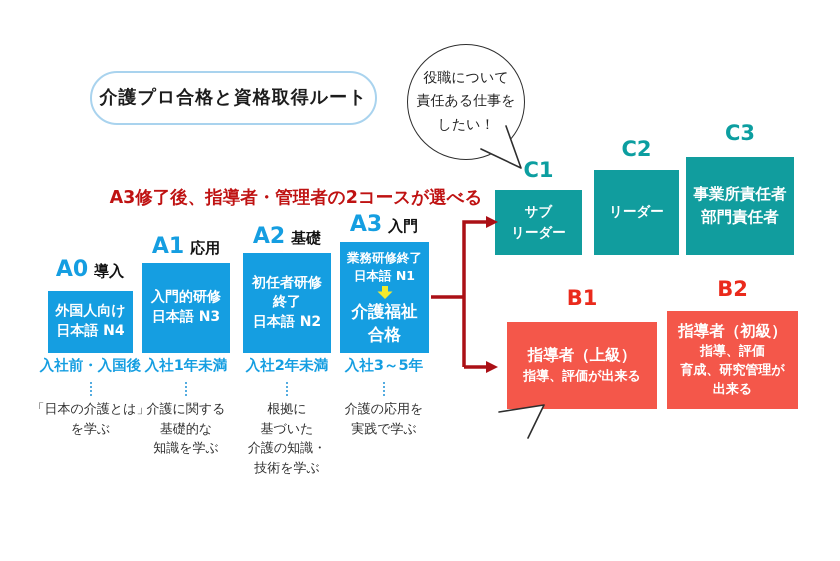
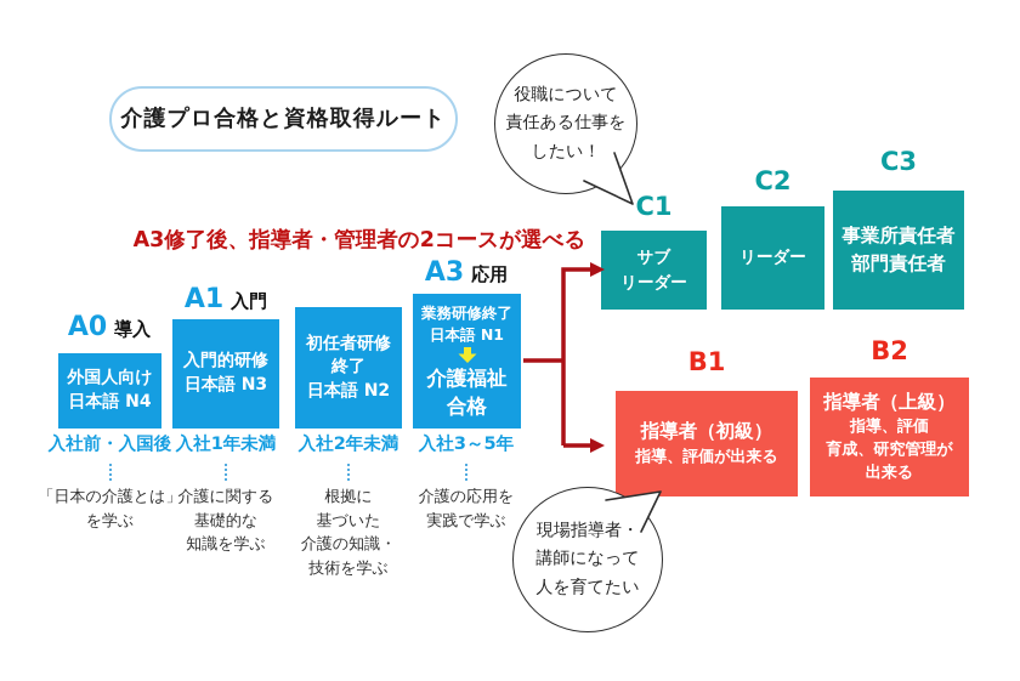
  介護プロ合格と資格取得ルート
  A3修了後、指導者・管理者の2コースが選べる
  役職について
  責任ある仕事を
  したい！
+ 現場指導者・
+ 講師になって
+ 人を育てたい
  A0
  導入
  外国人向け
  日本語 N4
  入社前・入国後
  「日本の介護とは」
  を学ぶ
  A1
- 応用
+ 入門
  入門的研修
  日本語 N3
  入社1年未満
  介護に関する
  基礎的な
  知識を学ぶ
- A2
- 基礎
  初任者研修
  終了
  日本語 N2
  入社2年未満
  根拠に
  基づいた
  介護の知識・
  技術を学ぶ
  A3
- 入門
+ 応用
  業務研修終了
  日本語 N1
  介護福祉
  合格
  入社3～5年
  介護の応用を
  実践で学ぶ
  C1
  サブ
  リーダー
  C2
  リーダー
  C3
  事業所責任者
  部門責任者
  B1
- 指導者（上級）
+ 指導者（初級）
  指導、評価が出来る
  B2
- 指導者（初級）
+ 指導者（上級）
  指導、評価
  育成、研究管理が
  出来る
